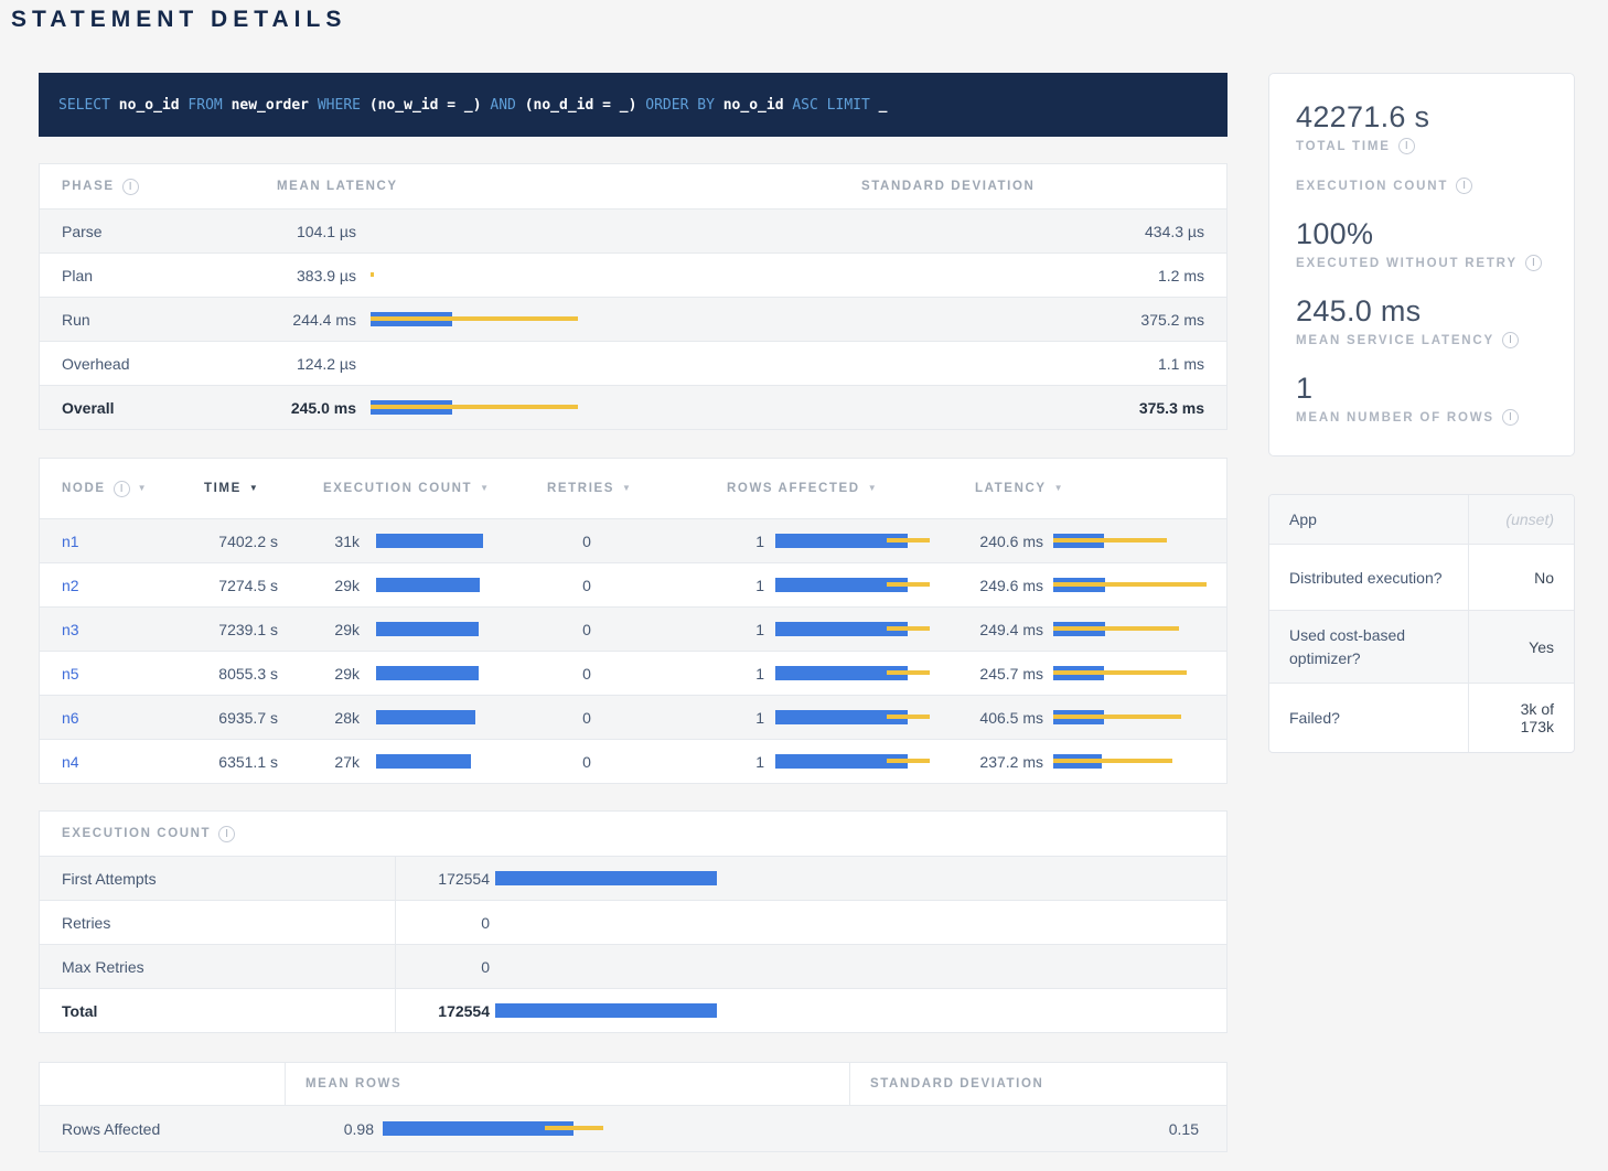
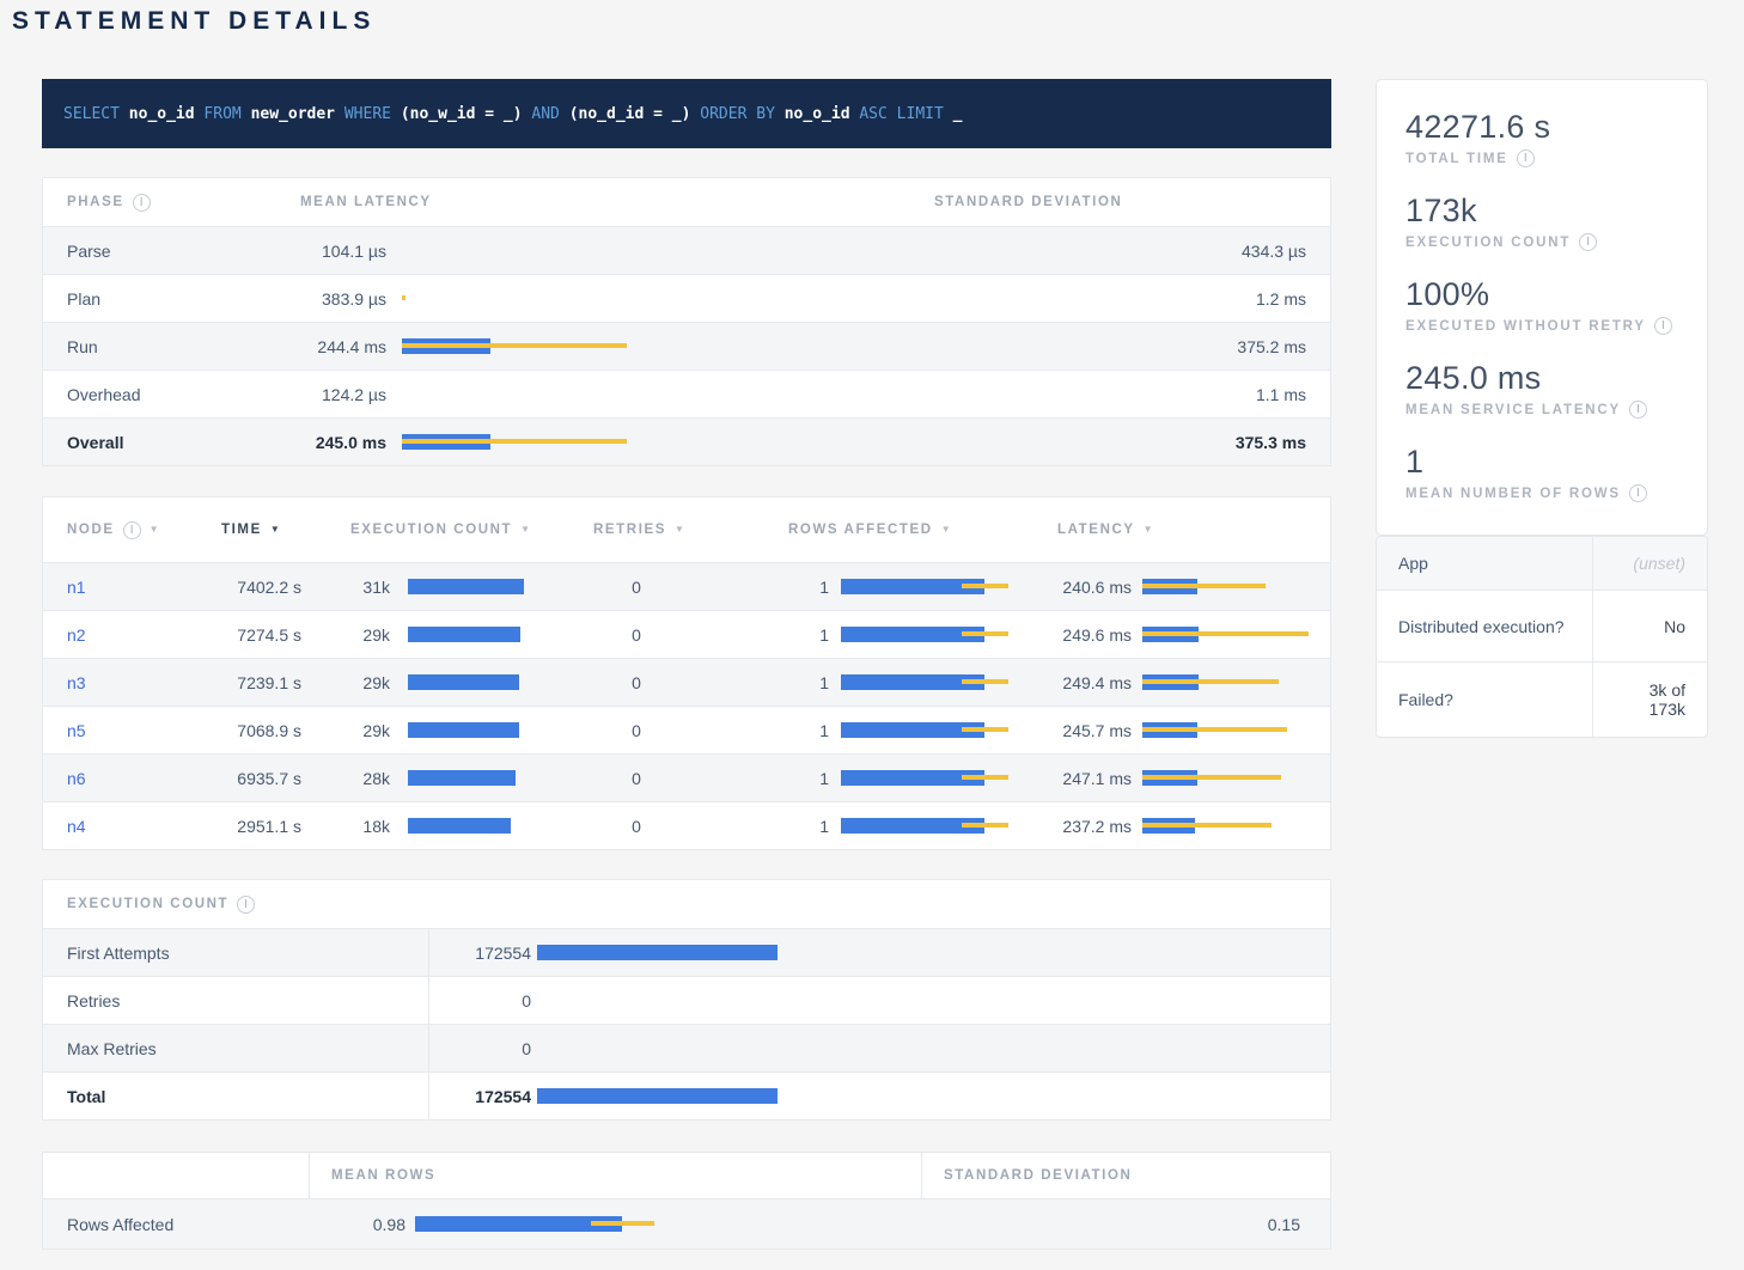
  STATEMENT DETAILS
  SELECT no_o_id FROM new_order WHERE (no_w_id = _) AND (no_d_id = _) ORDER BY no_o_id ASC LIMIT _
  PHASE
  MEAN LATENCY
  STANDARD DEVIATION
  Parse
  104.1 µs
  434.3 µs
  Plan
  383.9 µs
  1.2 ms
  Run
  244.4 ms
  375.2 ms
  Overhead
  124.2 µs
  1.1 ms
  Overall
  245.0 ms
  375.3 ms
  NODE
  TIME
  EXECUTION COUNT
  RETRIES
  ROWS AFFECTED
  LATENCY
  n1
  7402.2 s
  31k
  0
  1
  240.6 ms
  n2
  7274.5 s
  29k
  0
  1
  249.6 ms
  n3
  7239.1 s
  29k
  0
  1
  249.4 ms
  n5
- 8055.3 s
+ 7068.9 s
  29k
  0
  1
  245.7 ms
  n6
  6935.7 s
  28k
  0
  1
- 406.5 ms
+ 247.1 ms
  n4
- 6351.1 s
+ 2951.1 s
- 27k
+ 18k
  0
  1
  237.2 ms
  EXECUTION COUNT
  First Attempts
  172554
  Retries
  0
  Max Retries
  0
  Total
  172554
  MEAN ROWS
  STANDARD DEVIATION
  Rows Affected
  0.98
  0.15
  42271.6 s
  TOTAL TIME
+ 173k
  EXECUTION COUNT
  100%
  EXECUTED WITHOUT RETRY
  245.0 ms
  MEAN SERVICE LATENCY
  1
  MEAN NUMBER OF ROWS
  App
  (unset)
  Distributed execution?
  No
- Used cost-based optimizer?
- Yes
  Failed?
  3k of 173k
